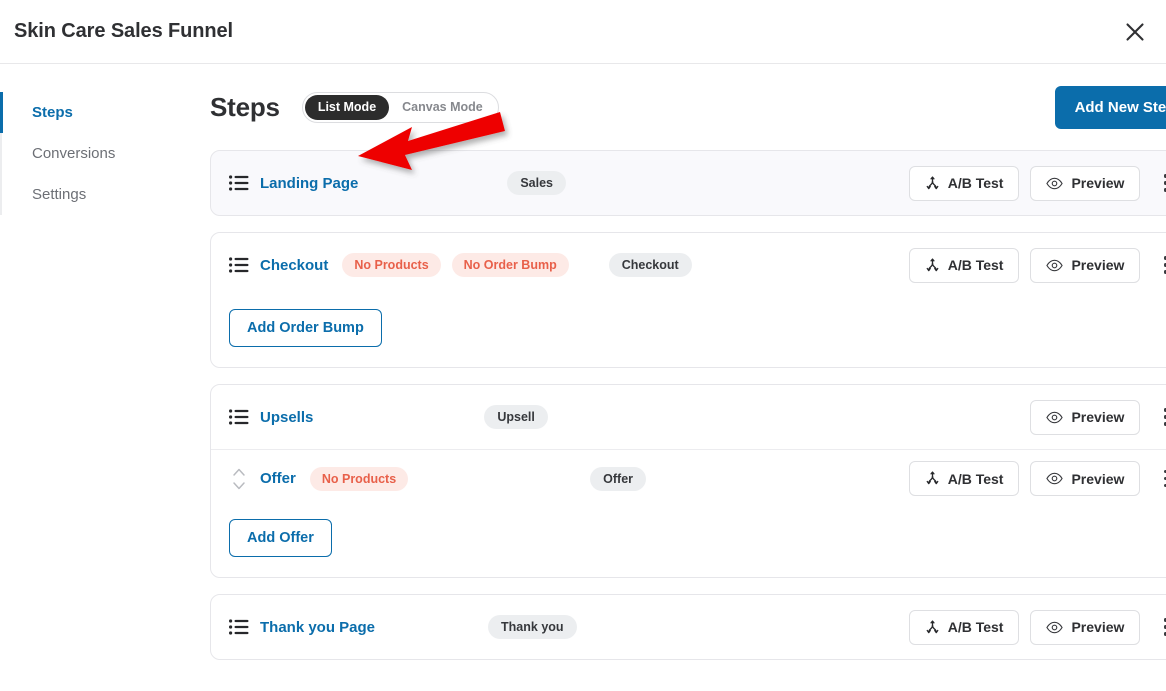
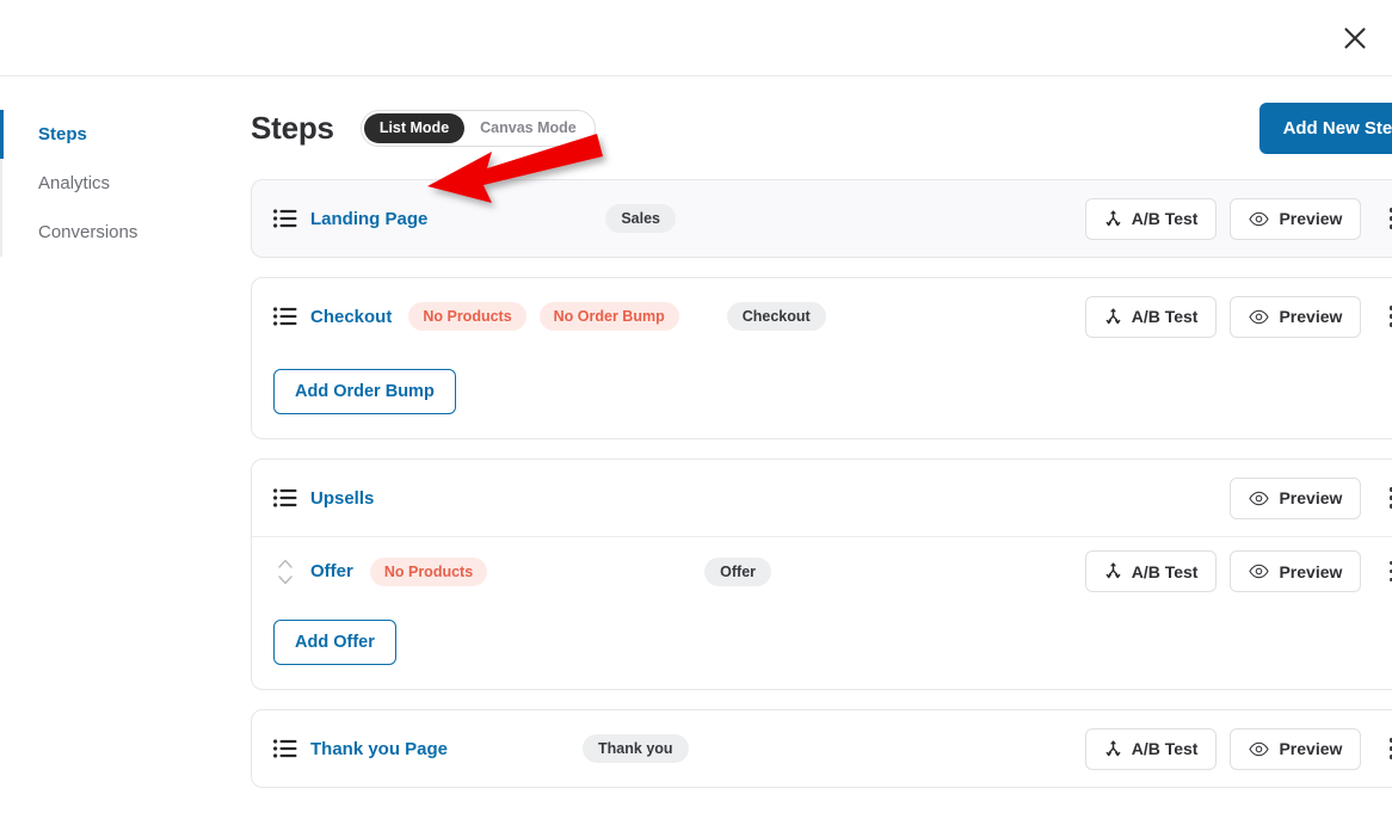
- Skin Care Sales Funnel
  Steps
+ Analytics
  Conversions
- Settings
  Steps
  List Mode
  Canvas Mode
  Add New Ste
  Landing Page
  Sales
  A/B Test
  Preview
  Checkout
  No Products
  No Order Bump
  Checkout
  A/B Test
  Preview
  Add Order Bump
  Upsells
- Upsell
  Preview
  Offer
  No Products
  Offer
  A/B Test
  Preview
  Add Offer
  Thank you Page
  Thank you
  A/B Test
  Preview
